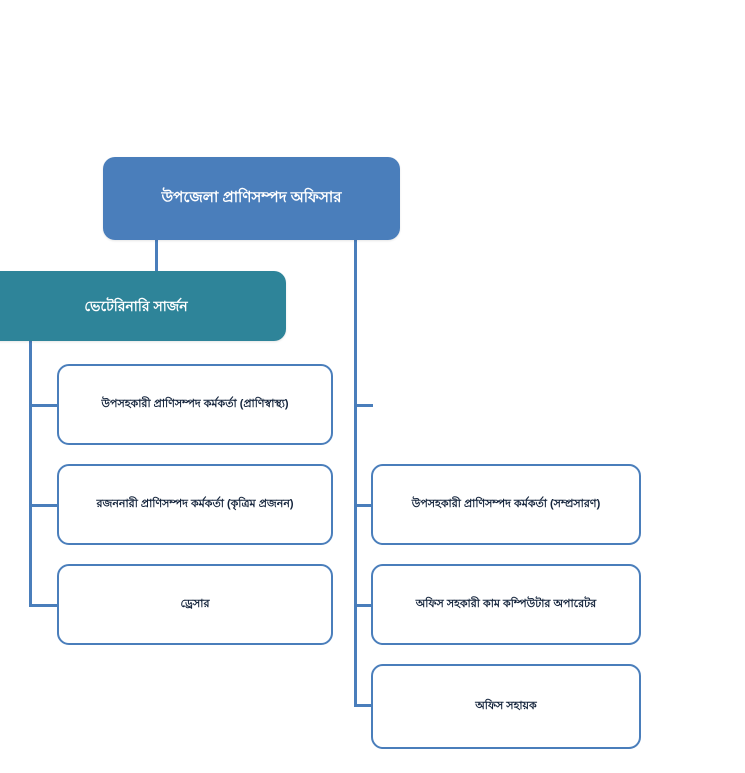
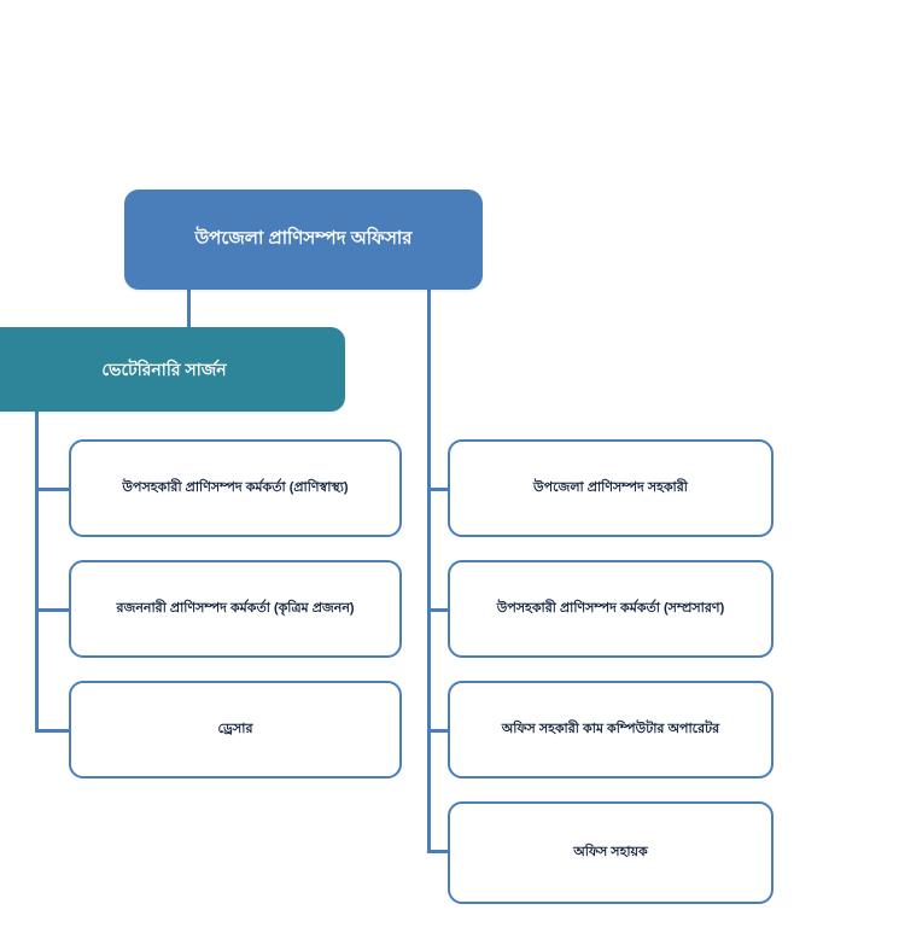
  উপজেলা প্রাণিসম্পদ অফিসার
  ভেটেরিনারি সার্জন
  উপসহকারী প্রাণিসম্পদ কর্মকর্তা (প্রাণিস্বাস্থ্য)
  রজননারী প্রাণিসম্পদ কর্মকর্তা (কৃত্রিম প্রজনন)
  ড্রেসার
+ উপজেলা প্রাণিসম্পদ সহকারী
  উপসহকারী প্রাণিসম্পদ কর্মকর্তা (সম্প্রসারণ)
  অফিস সহকারী কাম কম্পিউটার অপারেটর
  অফিস সহায়ক
